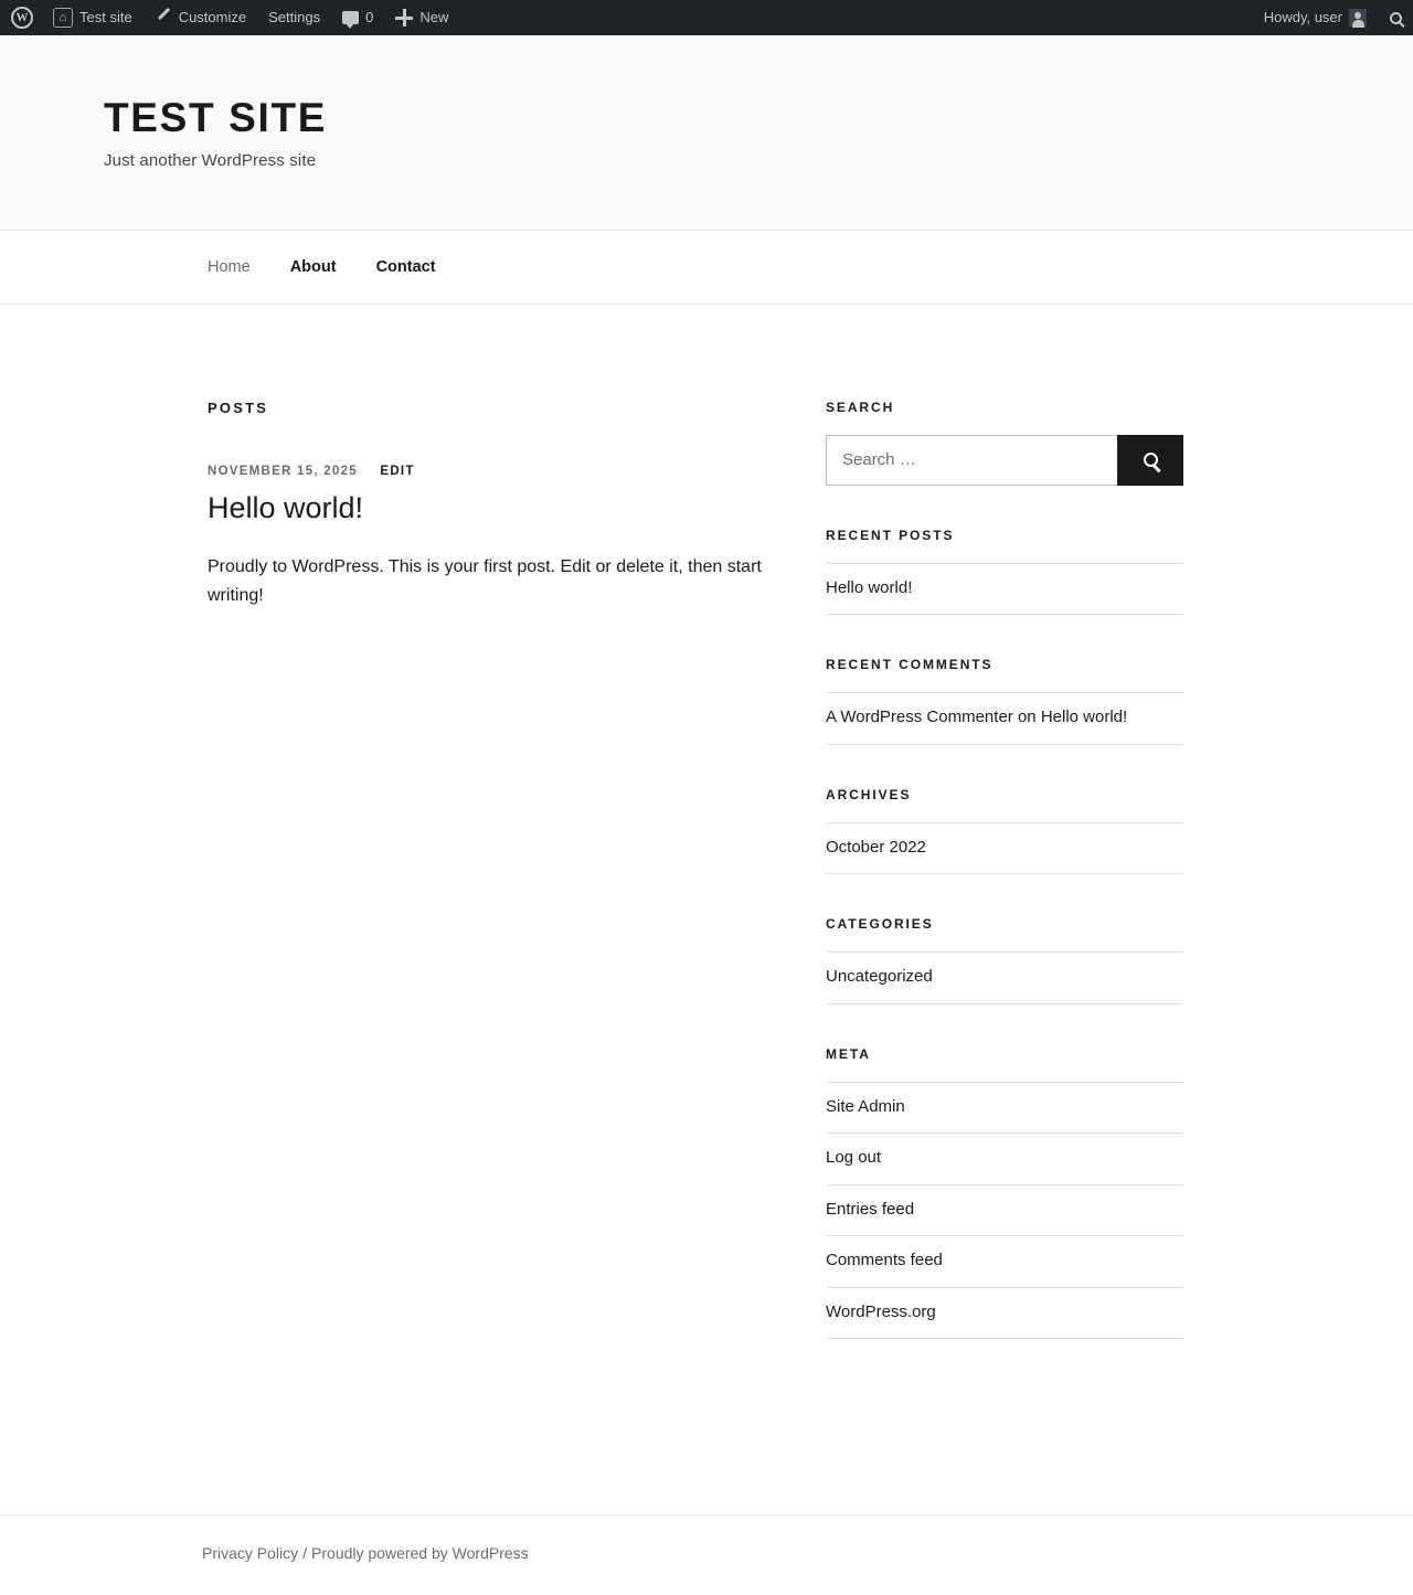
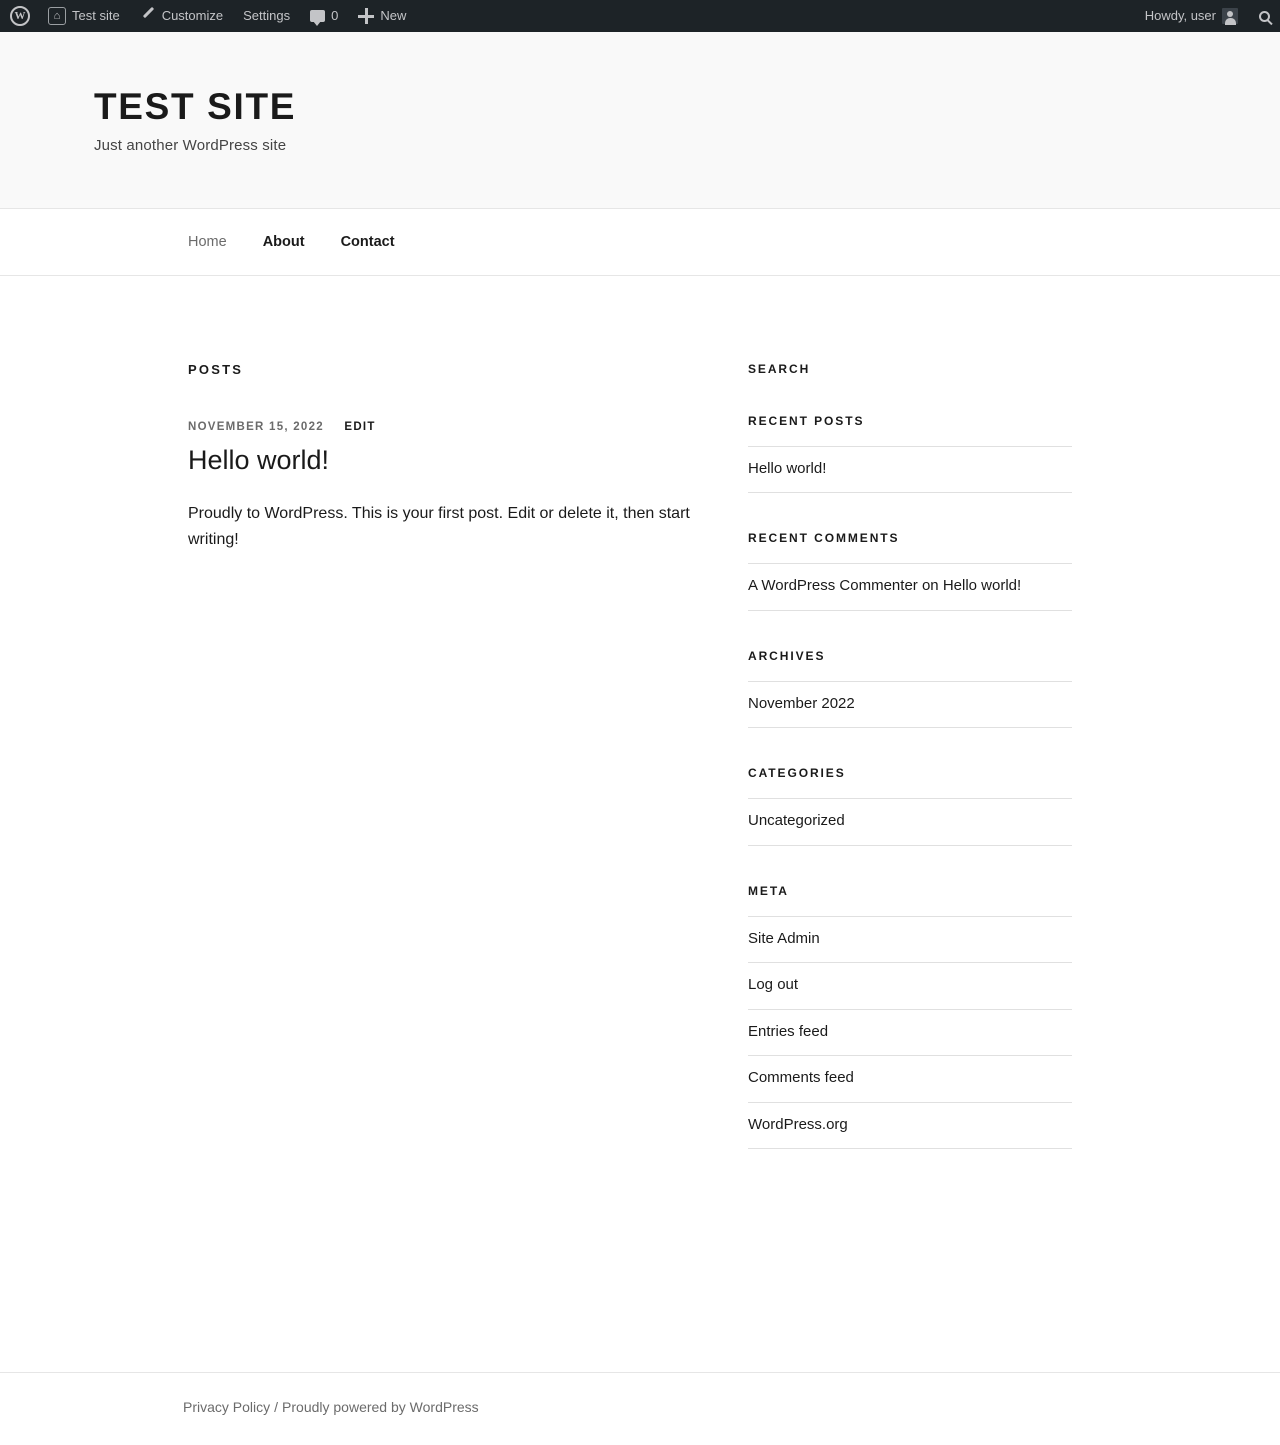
  ⌂
  Test site
  Customize
  Settings
  0
  New
  Howdy, user
  TEST SITE
  Just another WordPress site
  Home
  About
  Contact
  POSTS
- NOVEMBER 15, 2025 EDIT
+ NOVEMBER 15, 2022 EDIT
  Hello world!
  Proudly to WordPress. This is your first post. Edit or delete it, then start writing!
  SEARCH
- Search …
  RECENT POSTS
  Hello world!
  RECENT COMMENTS
  A WordPress Commenter on Hello world!
  ARCHIVES
- October 2022
+ November 2022
  CATEGORIES
  Uncategorized
  META
  Site Admin
  Log out
  Entries feed
  Comments feed
  WordPress.org
  Privacy Policy / Proudly powered by WordPress
